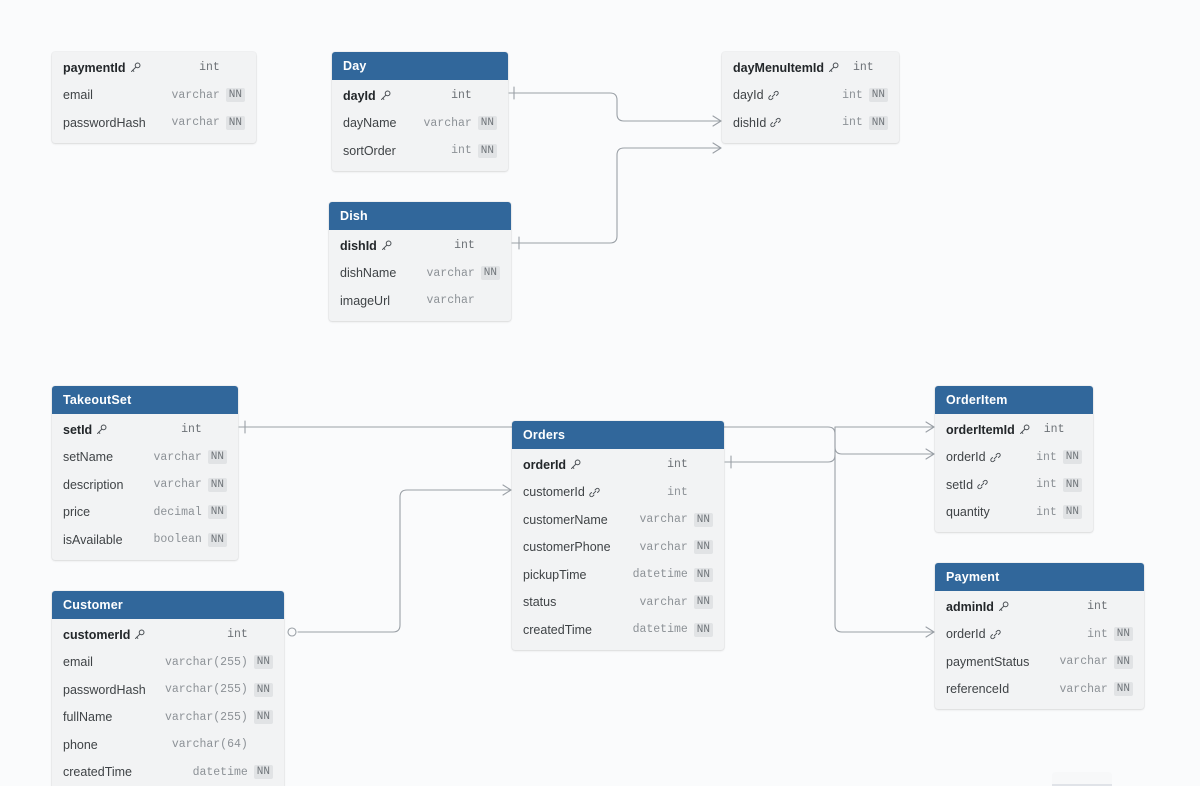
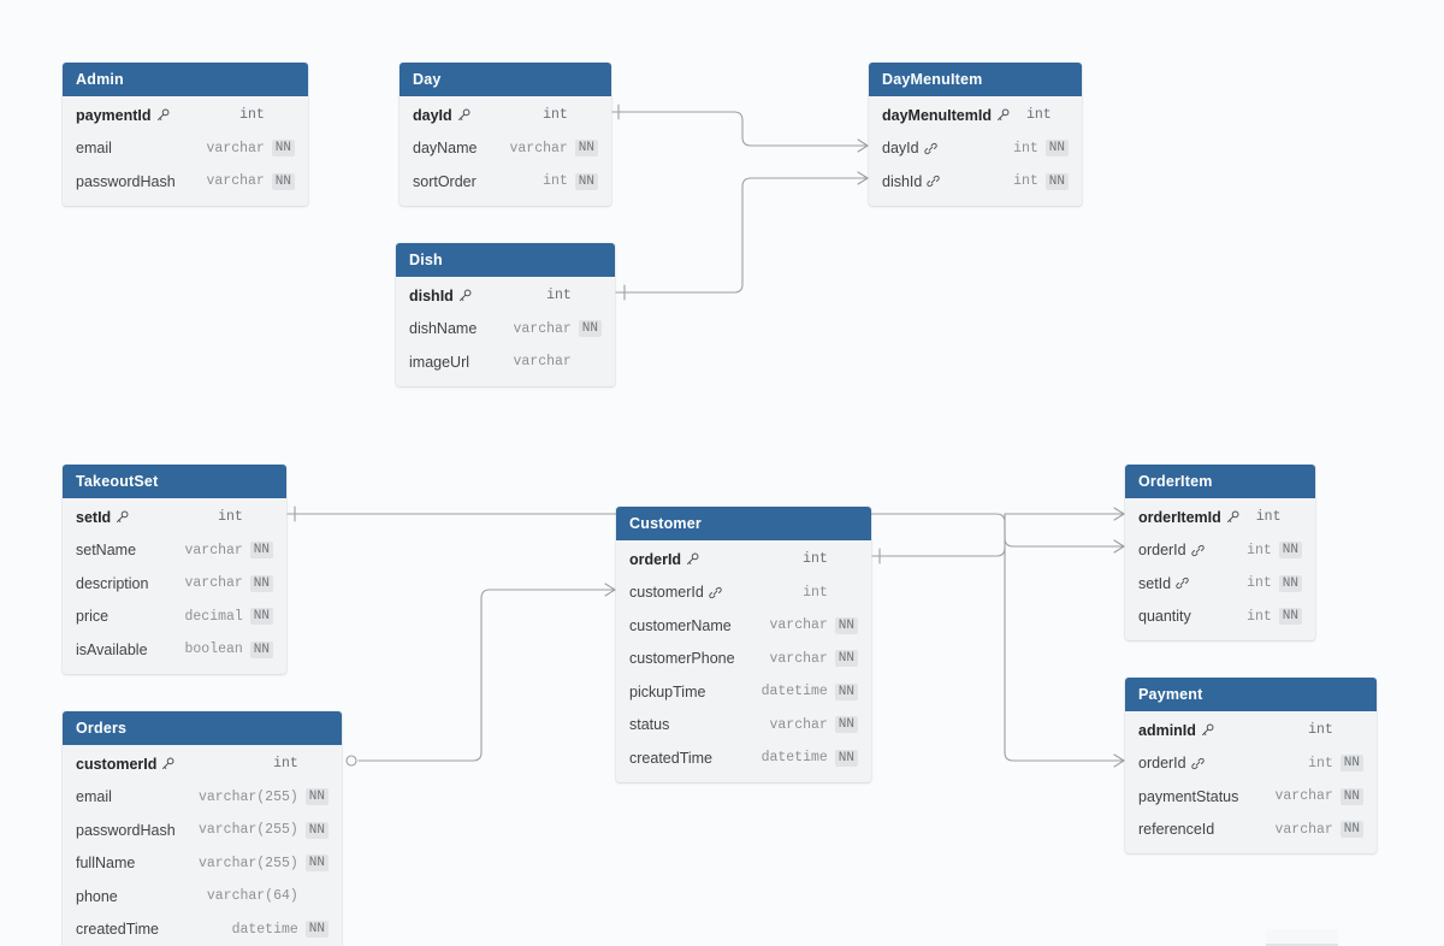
+ Admin
  paymentId
  int
  email
  varchar
  NN
  passwordHash
  varchar
  NN
  Day
  dayId
  int
  dayName
  varchar
  NN
  sortOrder
  int
  NN
+ DayMenuItem
  dayMenuItemId
  int
  dayId
  int
  NN
  dishId
  int
  NN
  Dish
  dishId
  int
  dishName
  varchar
  NN
  imageUrl
  varchar
  TakeoutSet
  setId
  int
  setName
  varchar
  NN
  description
  varchar
  NN
  price
  decimal
  NN
  isAvailable
  boolean
  NN
- Orders
+ Customer
  orderId
  int
  customerId
  int
  customerName
  varchar
  NN
  customerPhone
  varchar
  NN
  pickupTime
  datetime
  NN
  status
  varchar
  NN
  createdTime
  datetime
  NN
  OrderItem
  orderItemId
  int
  orderId
  int
  NN
  setId
  int
  NN
  quantity
  int
  NN
  Payment
  adminId
  int
  orderId
  int
  NN
  paymentStatus
  varchar
  NN
  referenceId
  varchar
  NN
- Customer
+ Orders
  customerId
  int
  email
  varchar(255)
  NN
  passwordHash
  varchar(255)
  NN
  fullName
  varchar(255)
  NN
  phone
  varchar(64)
  createdTime
  datetime
  NN
